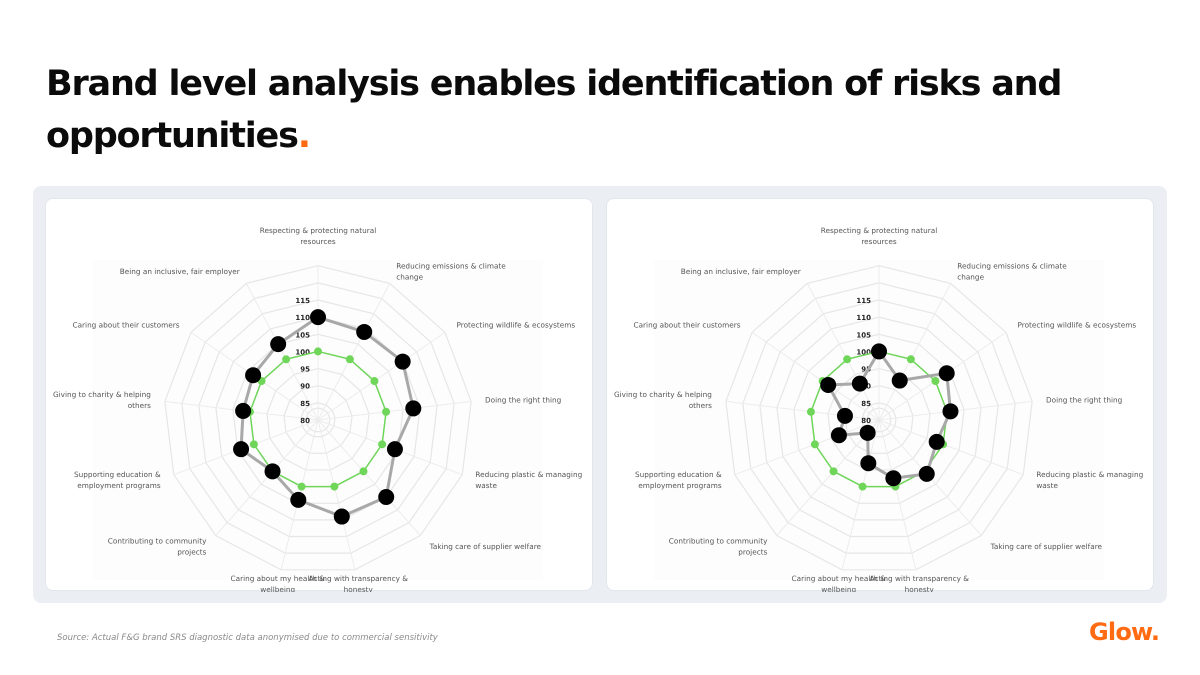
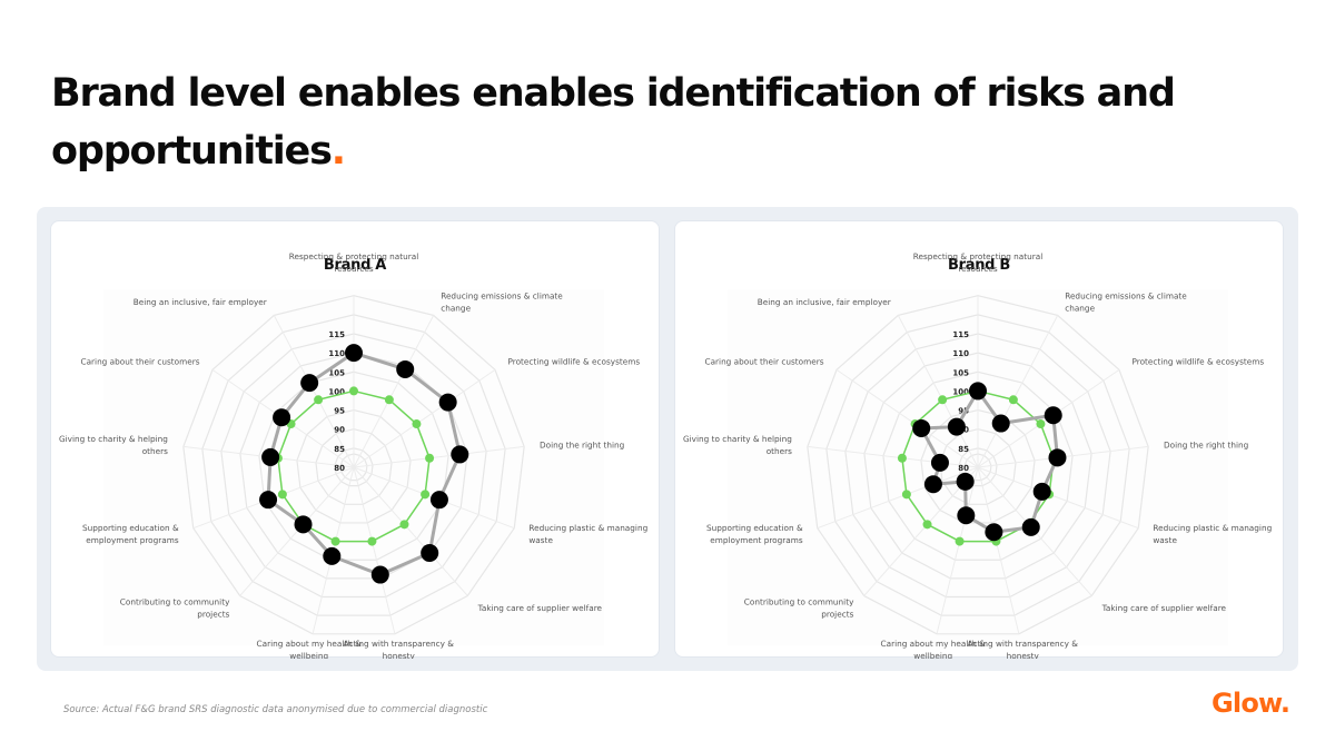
- Brand level analysis enables identification of risks and opportunities.
+ Brand level enables enables identification of risks and opportunities.
+ Brand A
  80
  85
  90
  95
  100
  105
  110
  115
  Respecting & protecting natural
  resources
  Reducing emissions & climate
  change
  Protecting wildlife & ecosystems
  Doing the right thing
  Reducing plastic & managing
  waste
  Taking care of supplier welfare
  Acting with transparency &
  honesty
  Caring about my health &
  wellbeing
  Contributing to community
  projects
  Supporting education &
  employment programs
  Giving to charity & helping
  others
  Caring about their customers
  Being an inclusive, fair employer
+ Brand B
  80
  85
  100
  105
  110
  115
  Respecting & protecting natural
  resources
  Reducing emissions & climate
  change
  Protecting wildlife & ecosystems
  Doing the right thing
  Reducing plastic & managing
  waste
  Taking care of supplier welfare
  Acting with transparency &
  honesty
  Caring about my health &
  wellbeing
  Contributing to community
  projects
  Supporting education &
  employment programs
  Giving to charity & helping
  others
  Caring about their customers
  Being an inclusive, fair employer
- Source: Actual F&G brand SRS diagnostic data anonymised due to commercial sensitivity
+ Source: Actual F&G brand SRS diagnostic data anonymised due to commercial diagnostic
  Glow.
